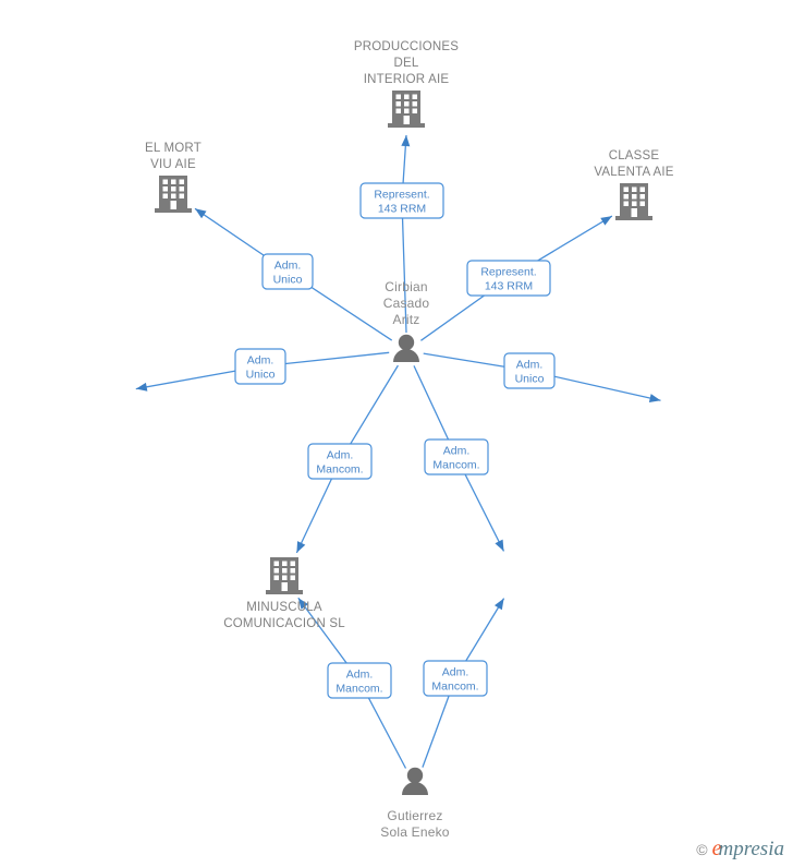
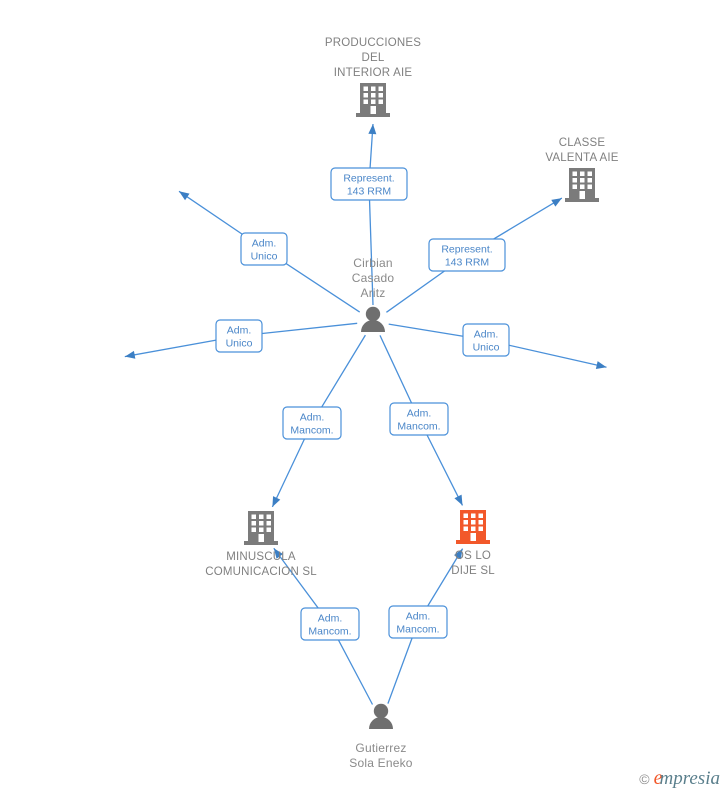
  PRODUCCIONES
  DEL
  INTERIOR AIE
- EL MORT
- VIU AIE
  CLASSE
  VALENTA AIE
  Cirbian
  Casado
  Aritz
  MINUSCULA
  COMUNICACION SL
+ OS LO
+ DIJE SL
  Gutierrez
  Sola Eneko
  Represent.
  143 RRM
  Adm.
  Unico
  Represent.
  143 RRM
  Adm.
  Unico
  Adm.
  Unico
  Adm.
  Mancom.
  Adm.
  Mancom.
  Adm.
  Mancom.
  Adm.
  Mancom.
  ©
  empresia
